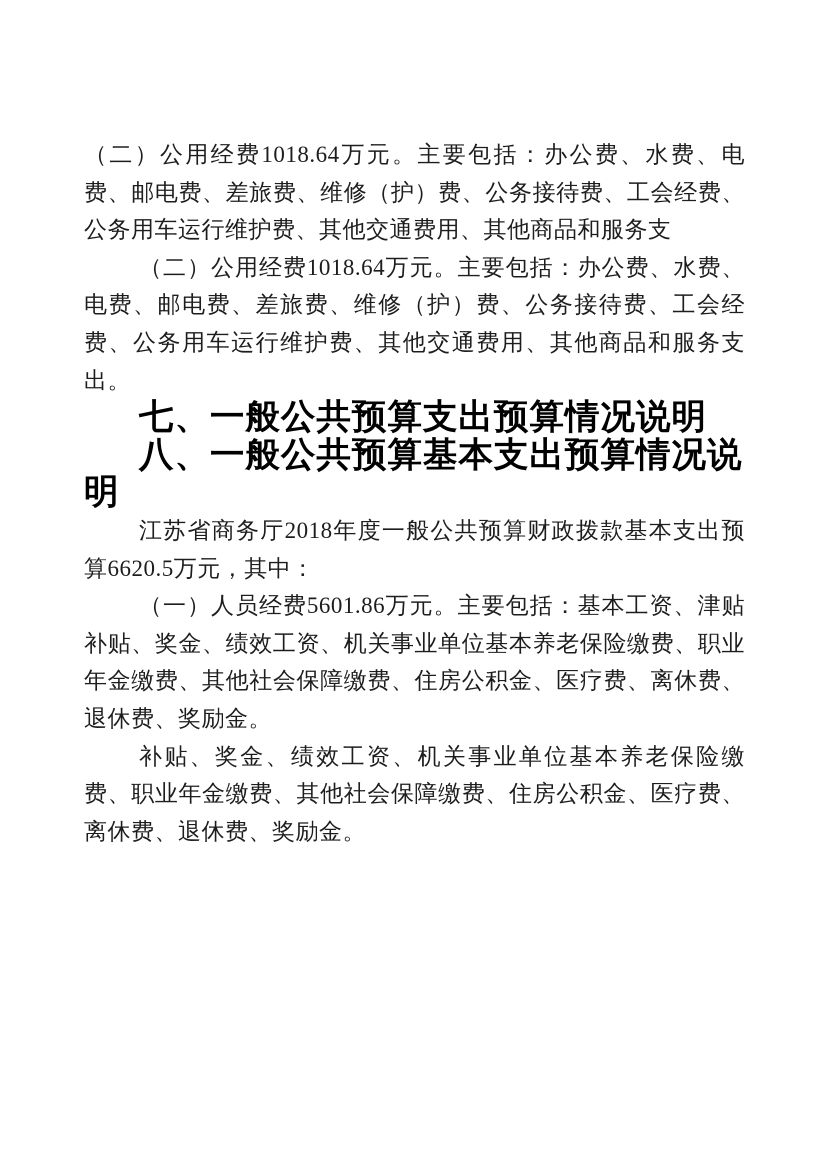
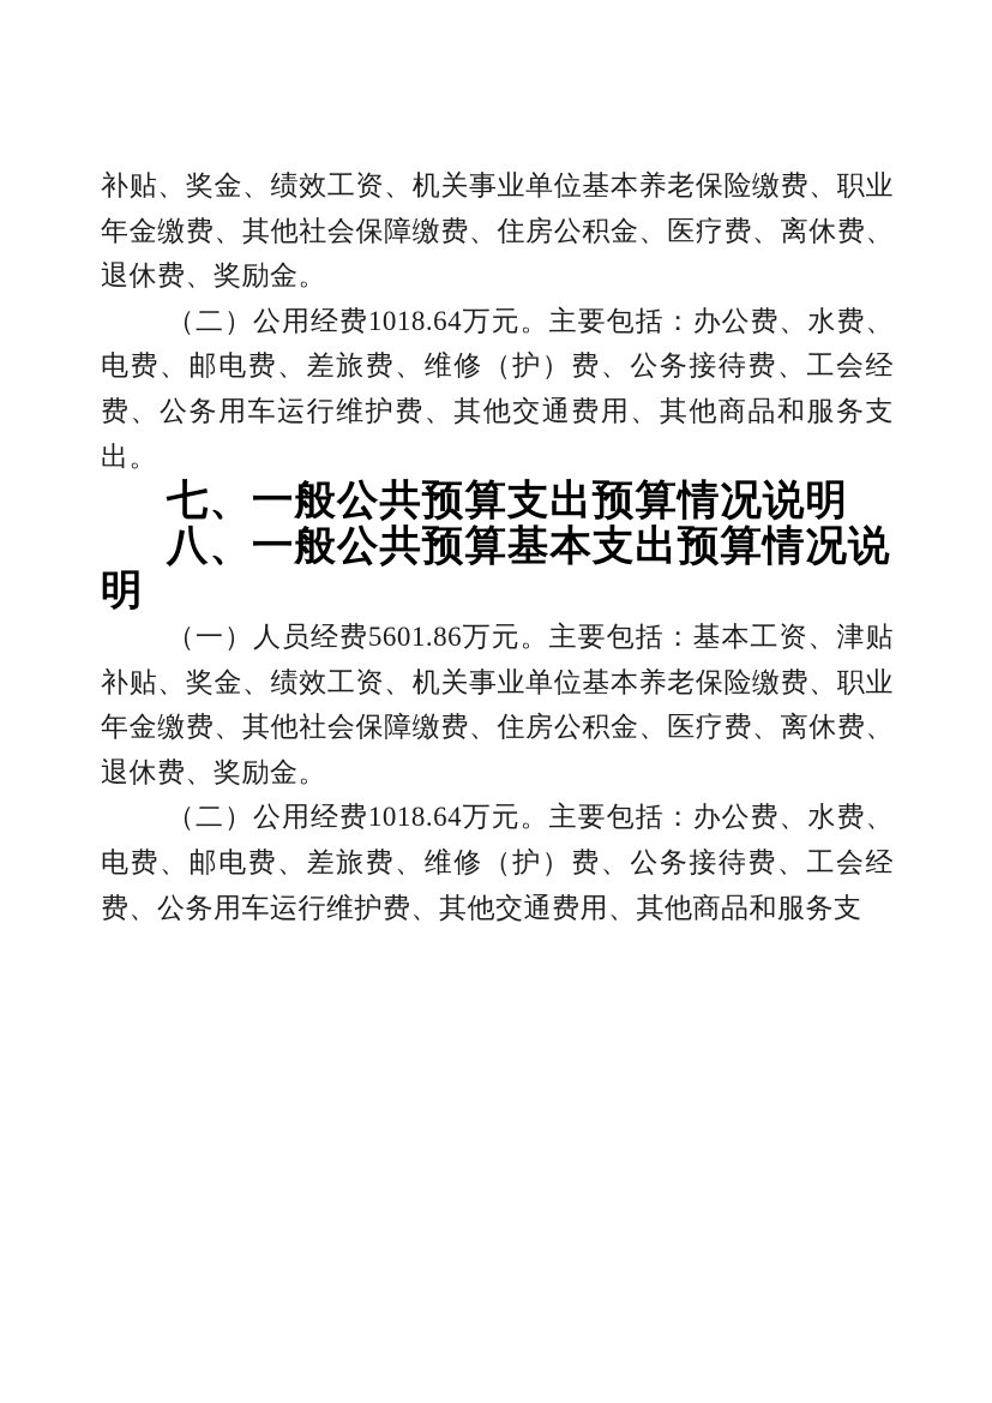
- （二）公用经费1018.64万元。主要包括：办公费、水费、电费、邮电费、差旅费、维修（护）费、公务接待费、工会经费、公务用车运行维护费、其他交通费用、其他商品和服务支
+ 补贴、奖金、绩效工资、机关事业单位基本养老保险缴费、职业年金缴费、其他社会保障缴费、住房公积金、医疗费、离休费、退休费、奖励金。
  （二）公用经费1018.64万元。主要包括：办公费、水费、电费、邮电费、差旅费、维修（护）费、公务接待费、工会经费、公务用车运行维护费、其他交通费用、其他商品和服务支出。
  七、一般公共预算支出预算情况说明
  八、一般公共预算基本支出预算情况说明
- 江苏省商务厅2018年度一般公共预算财政拨款基本支出预算6620.5万元，其中：
  （一）人员经费5601.86万元。主要包括：基本工资、津贴补贴、奖金、绩效工资、机关事业单位基本养老保险缴费、职业年金缴费、其他社会保障缴费、住房公积金、医疗费、离休费、退休费、奖励金。
- 补贴、奖金、绩效工资、机关事业单位基本养老保险缴费、职业年金缴费、其他社会保障缴费、住房公积金、医疗费、离休费、退休费、奖励金。
+ （二）公用经费1018.64万元。主要包括：办公费、水费、电费、邮电费、差旅费、维修（护）费、公务接待费、工会经费、公务用车运行维护费、其他交通费用、其他商品和服务支
